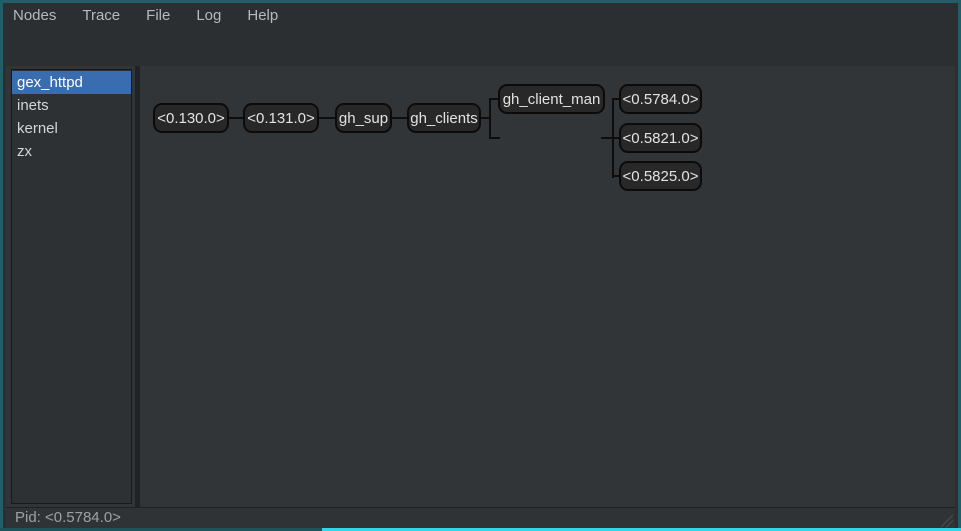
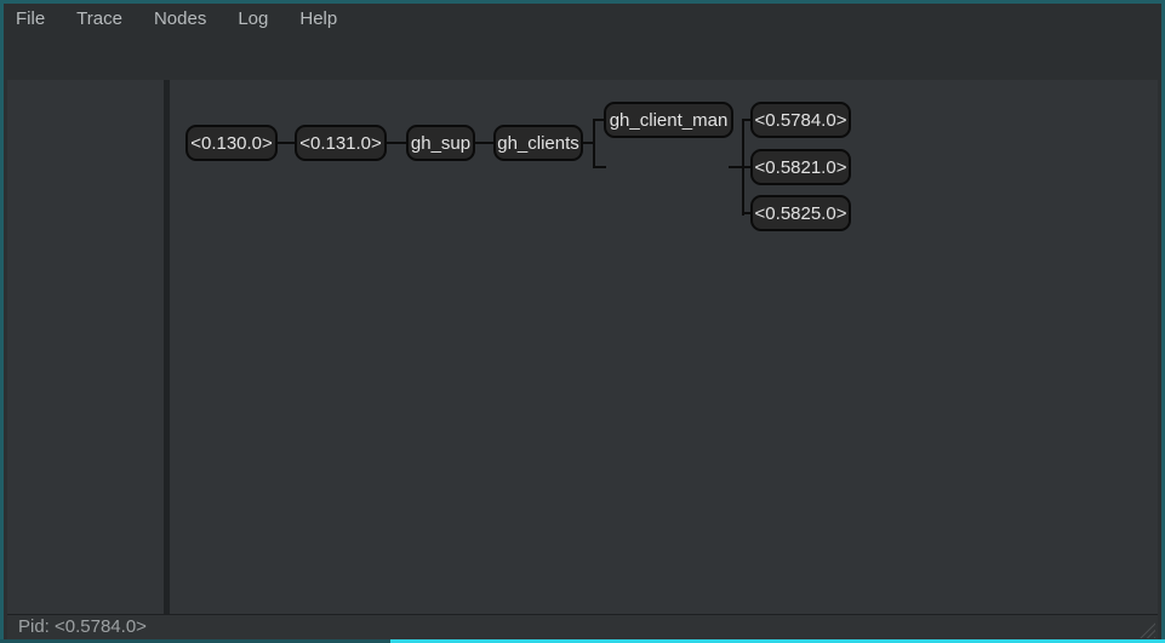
- Nodes
+ File
  Trace
- File
+ Nodes
  Log
  Help
- gex_httpd
- inets
- kernel
- zx
  <0.130.0>
  <0.131.0>
  gh_sup
  gh_clients
  gh_client_man
  <0.5784.0>
  <0.5821.0>
  <0.5825.0>
  Pid: <0.5784.0>
